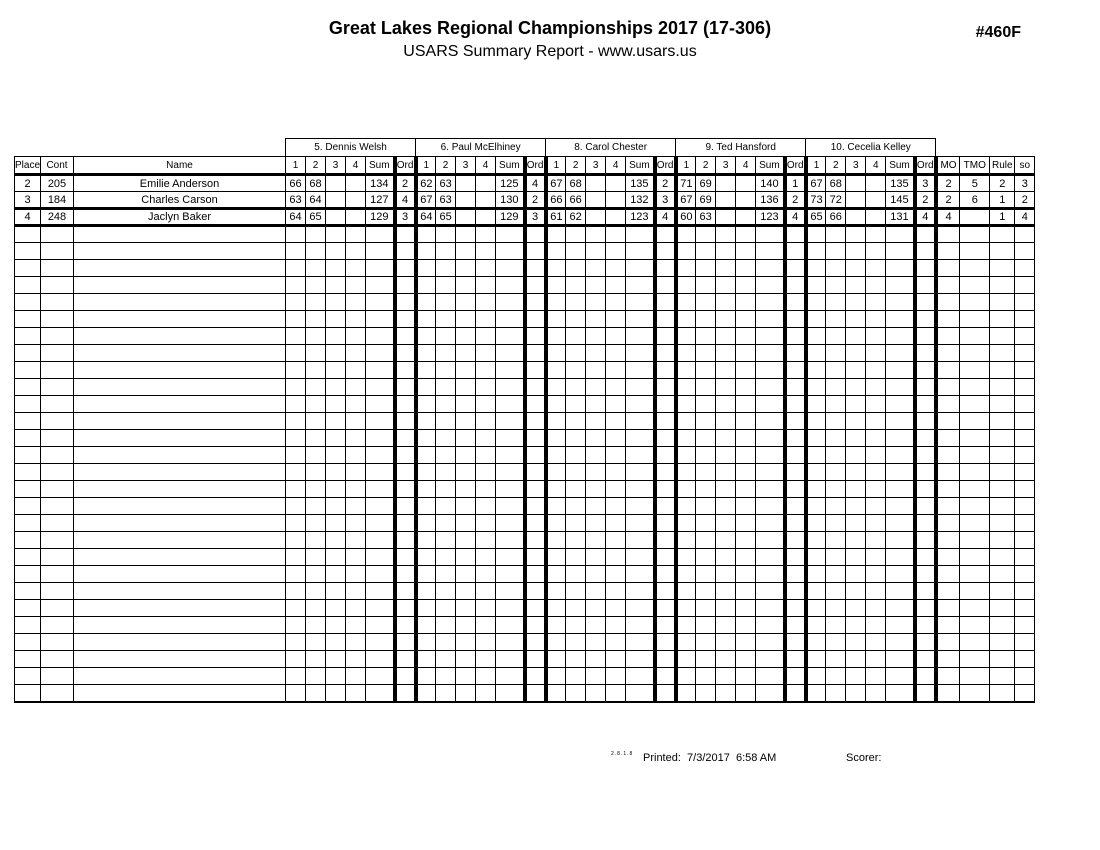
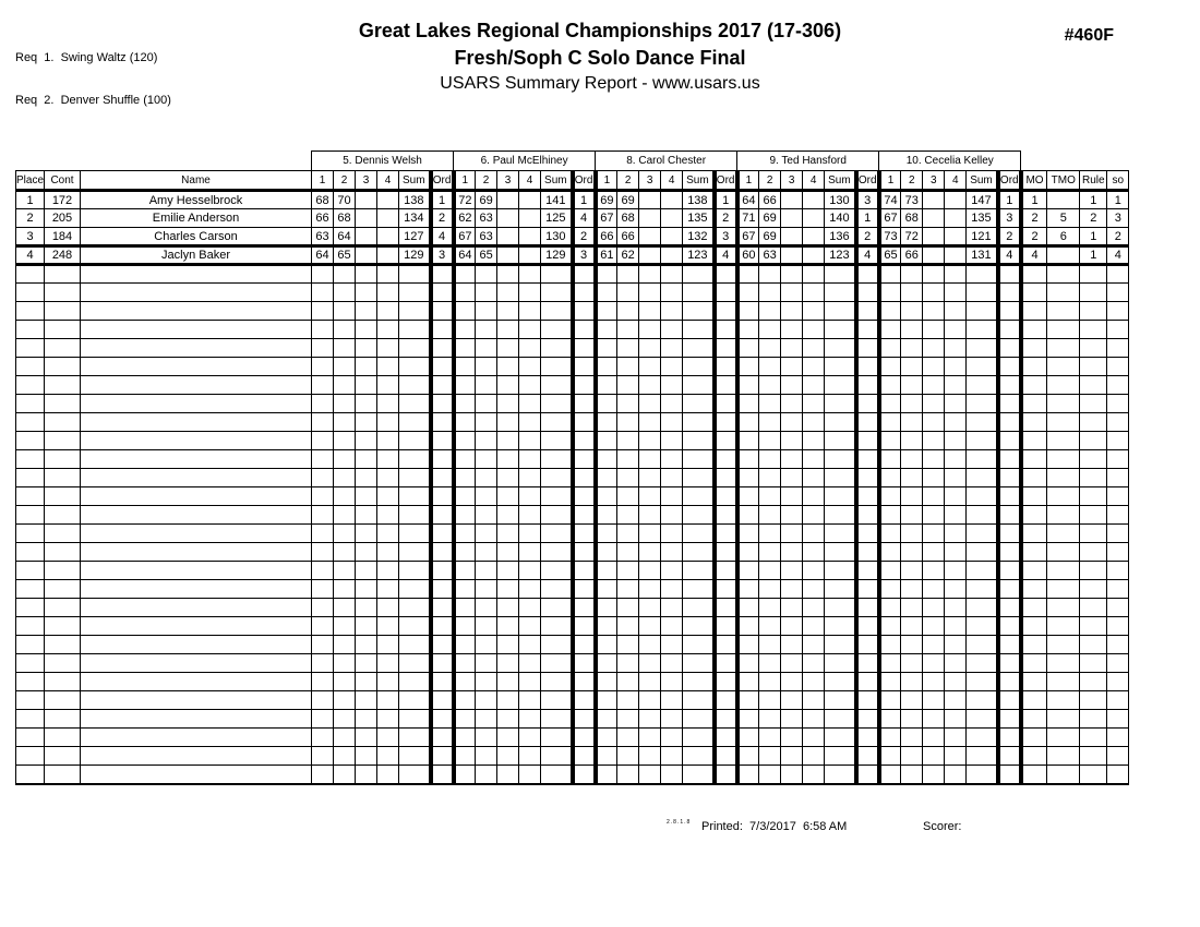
+ Req 1. Swing Waltz (120)
+ Req 2. Denver Shuffle (100)
  Great Lakes Regional Championships 2017 (17-306)
+ Fresh/Soph C Solo Dance Final
  USARS Summary Report - www.usars.us
  #460F
  	5. Dennis Welsh	6. Paul McElhiney	8. Carol Chester	9. Ted Hansford	10. Cecelia Kelley
  Place	Cont	Name	1	2	3	4	Sum	Ord	1	2	3	4	Sum	Ord	1	2	3	4	Sum	Ord	1	2	3	4	Sum	Ord	1	2	3	4	Sum	Ord	MO	TMO	Rule	so
+ 1	172	Amy Hesselbrock	68	70			138	1	72	69			141	1	69	69			138	1	64	66			130	3	74	73			147	1	1		1	1
  2	205	Emilie Anderson	66	68			134	2	62	63			125	4	67	68			135	2	71	69			140	1	67	68			135	3	2	5	2	3
- 3	184	Charles Carson	63	64			127	4	67	63			130	2	66	66			132	3	67	69			136	2	73	72			145	2	2	6	1	2
+ 3	184	Charles Carson	63	64			127	4	67	63			130	2	66	66			132	3	67	69			136	2	73	72			121	2	2	6	1	2
  4	248	Jaclyn Baker	64	65			129	3	64	65			129	3	61	62			123	4	60	63			123	4	65	66			131	4	4		1	4
  Printed: 7/3/2017 6:58 AM
  Scorer:
